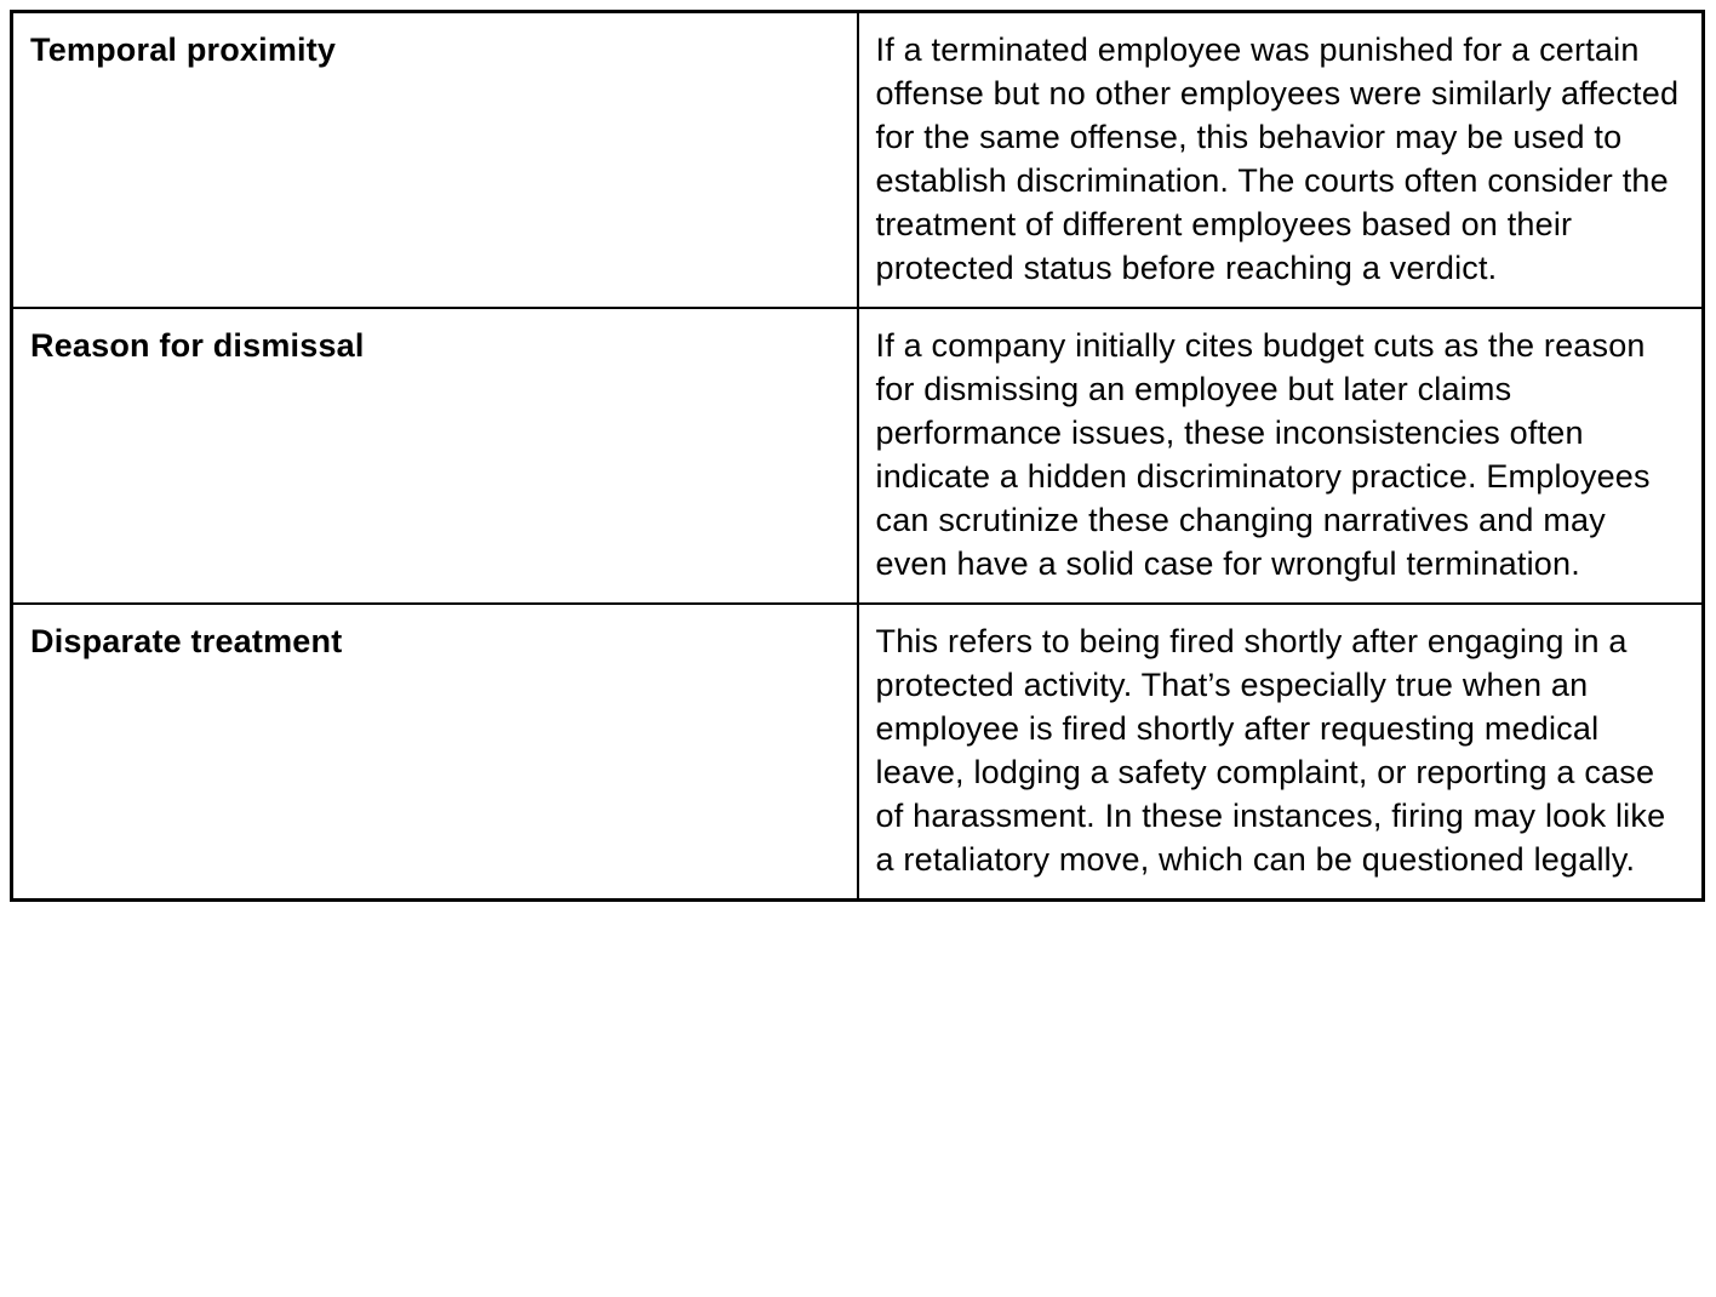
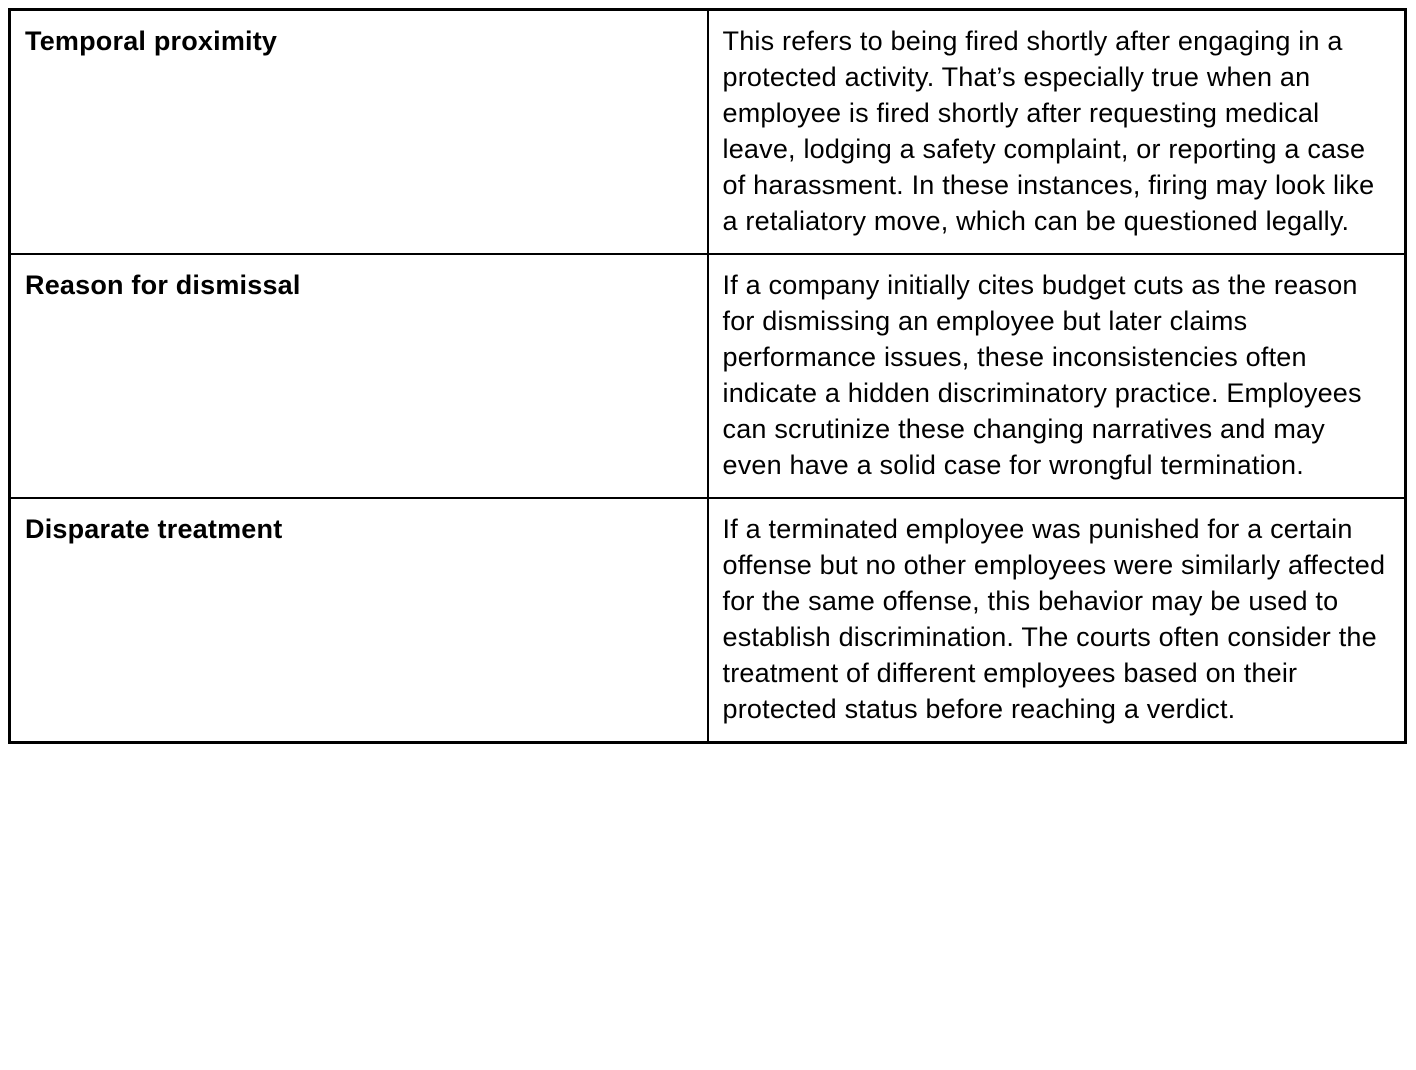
- Temporal proximity	If a terminated employee was punished for a certain offense but no other employees were similarly affected for the same offense, this behavior may be used to establish discrimination. The courts often consider the treatment of different employees based on their protected status before reaching a verdict.
+ Temporal proximity	This refers to being fired shortly after engaging in a protected activity. That’s especially true when an employee is fired shortly after requesting medical leave, lodging a safety complaint, or reporting a case of harassment. In these instances, firing may look like a retaliatory move, which can be questioned legally.
  Reason for dismissal	If a company initially cites budget cuts as the reason for dismissing an employee but later claims performance issues, these inconsistencies often indicate a hidden discriminatory practice. Employees can scrutinize these changing narratives and may even have a solid case for wrongful termination.
- Disparate treatment	This refers to being fired shortly after engaging in a protected activity. That’s especially true when an employee is fired shortly after requesting medical leave, lodging a safety complaint, or reporting a case of harassment. In these instances, firing may look like a retaliatory move, which can be questioned legally.
+ Disparate treatment	If a terminated employee was punished for a certain offense but no other employees were similarly affected for the same offense, this behavior may be used to establish discrimination. The courts often consider the treatment of different employees based on their protected status before reaching a verdict.
